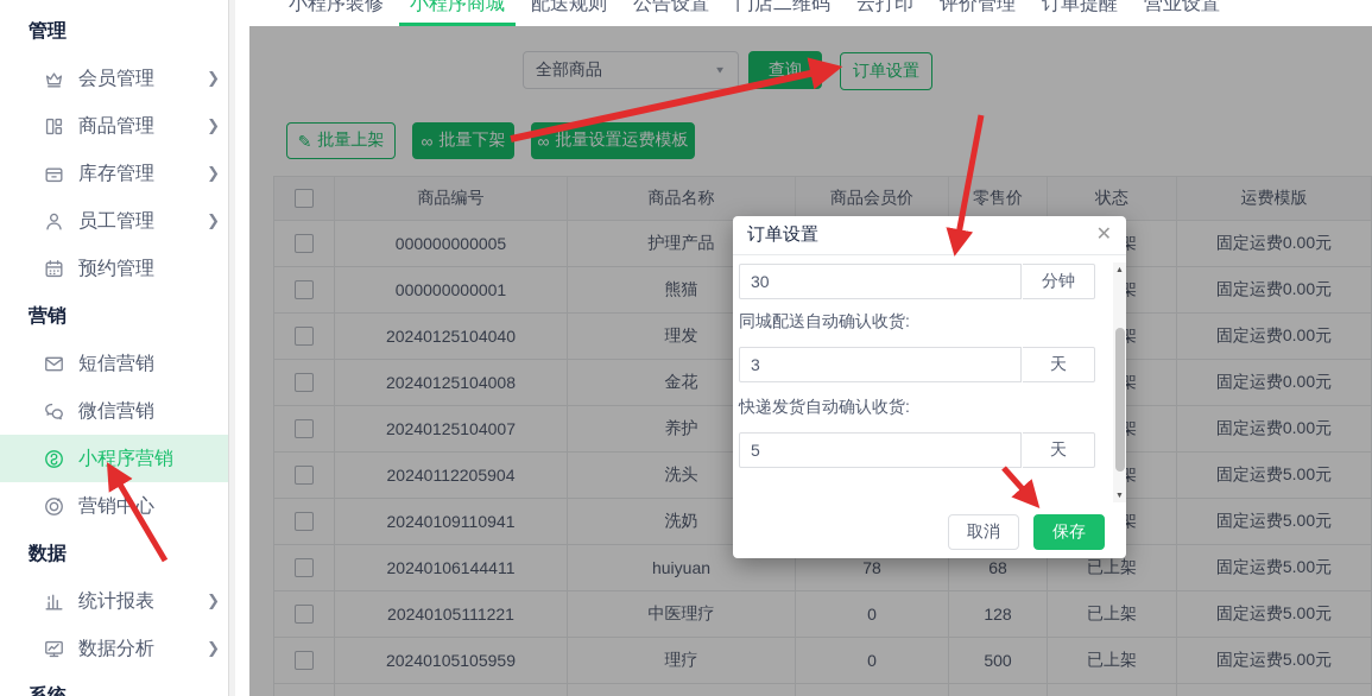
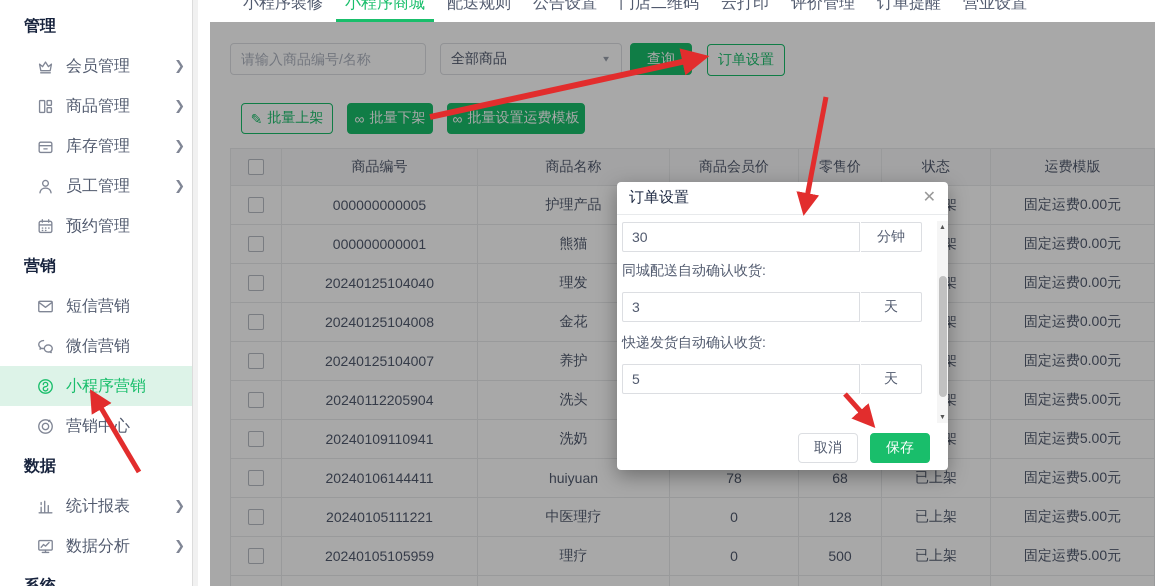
  管理
  会员管理
  ❯
  商品管理
  ❯
  库存管理
  ❯
  员工管理
  ❯
  预约管理
  营销
  短信营销
  微信营销
  小程序营销
  营销中心
  数据
  统计报表
  ❯
  数据分析
  ❯
  小程序装修
  小程序商城
  配送规则
  公告设置
  门店二维码
  云打印
  评价管理
  订单提醒
  营业设置
+ 请输入商品编号/名称
  全部商品
  ▼
  查询
  订单设置
  ✎
  批量上架
  ∞
  批量下架
  ∞
  批量设置运费模板
  商品编号
  商品名称
  商品会员价
  零售价
  状态
  运费模版
  000000000005
  护理产品
  固定运费0.00元
  000000000001
  熊猫
  固定运费0.00元
  20240125104040
  理发
  固定运费0.00元
  20240125104008
  金花
  固定运费0.00元
  20240125104007
  养护
  固定运费0.00元
  20240112205904
  洗头
  固定运费5.00元
  20240109110941
  洗奶
  固定运费5.00元
  20240106144411
  huiyuan
  78
  68
  已上架
  固定运费5.00元
  20240105111221
  中医理疗
  0
  128
  已上架
  固定运费5.00元
  20240105105959
  理疗
  0
  500
  已上架
  固定运费5.00元
  订单设置
  ✕
  30
  分钟
  同城配送自动确认收货:
  3
  天
  快递发货自动确认收货:
  5
  天
  取消
  保存
